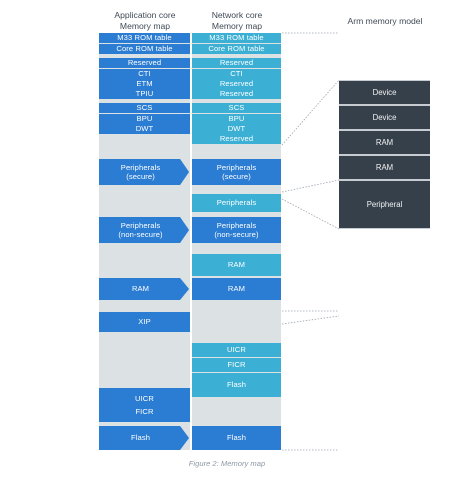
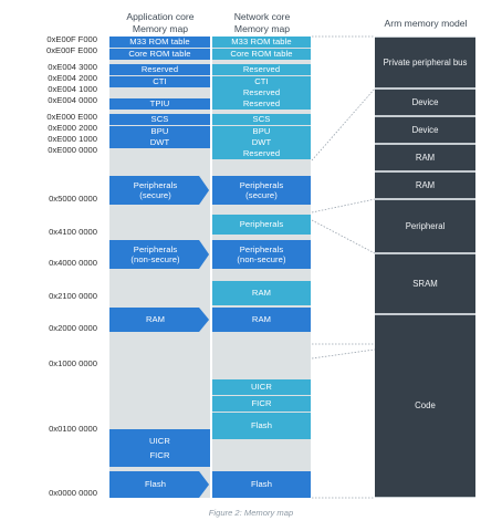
  Application core
  Memory map
  Network core
  Memory map
  Arm memory model
+ 0xE00F F000
+ 0xE00F E000
+ 0xE004 3000
+ 0xE004 2000
+ 0xE004 1000
+ 0xE004 0000
+ 0xE000 E000
+ 0xE000 2000
+ 0xE000 1000
+ 0xE000 0000
+ 0x5000 0000
+ 0x4100 0000
+ 0x4000 0000
+ 0x2100 0000
+ 0x2000 0000
+ 0x1000 0000
+ 0x0100 0000
+ 0x0000 0000
  M33 ROM table
  Core ROM table
  Reserved
  CTI
- ETM
  TPIU
  SCS
  BPU
  DWT
  Peripherals
  (secure)
  Peripherals
  (non-secure)
  RAM
- XIP
  UICR
  FICR
  Flash
  M33 ROM table
  Core ROM table
  Reserved
  CTI
  Reserved
  Reserved
  SCS
  BPU
  DWT
  Reserved
  Peripherals
  (secure)
  Peripherals
  Peripherals
  (non-secure)
  RAM
  RAM
  UICR
  FICR
  Flash
  Flash
+ Private peripheral bus
  Device
  Device
  RAM
  RAM
  Peripheral
+ SRAM
+ Code
  Figure 2: Memory map
